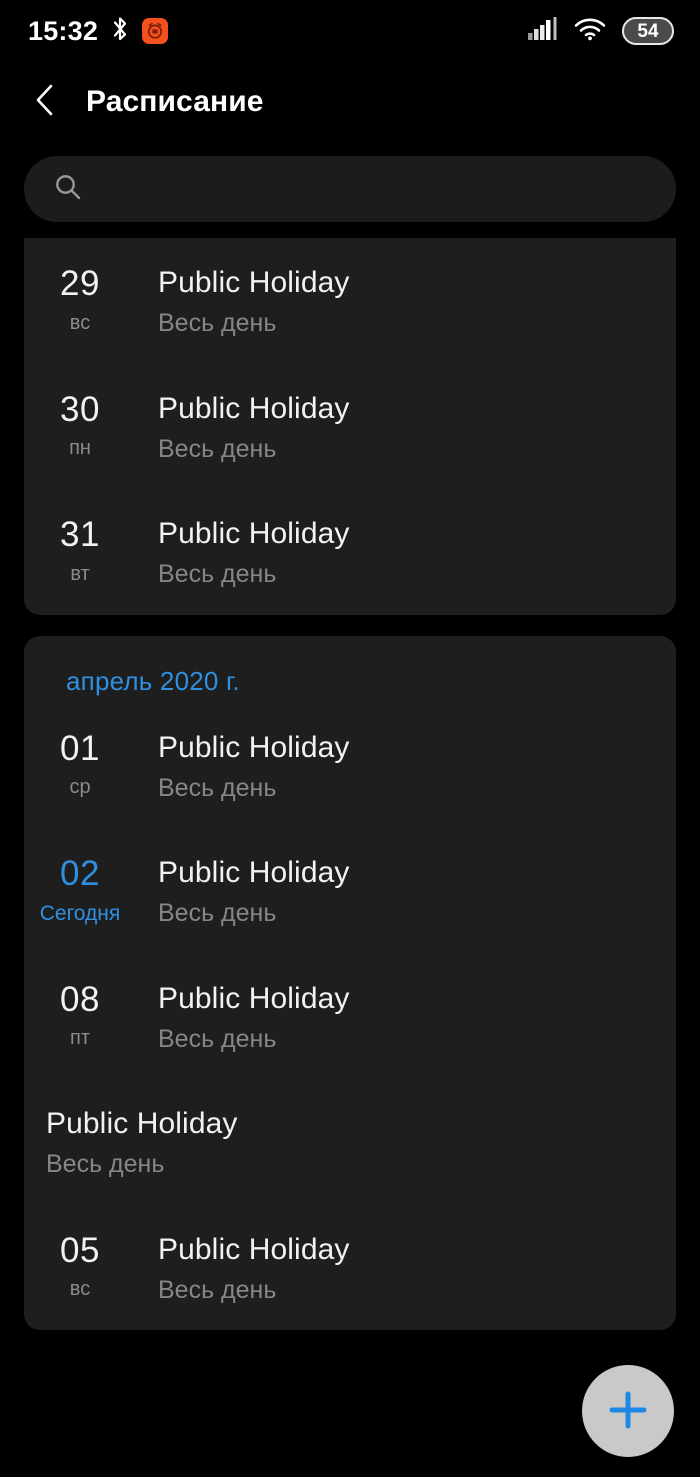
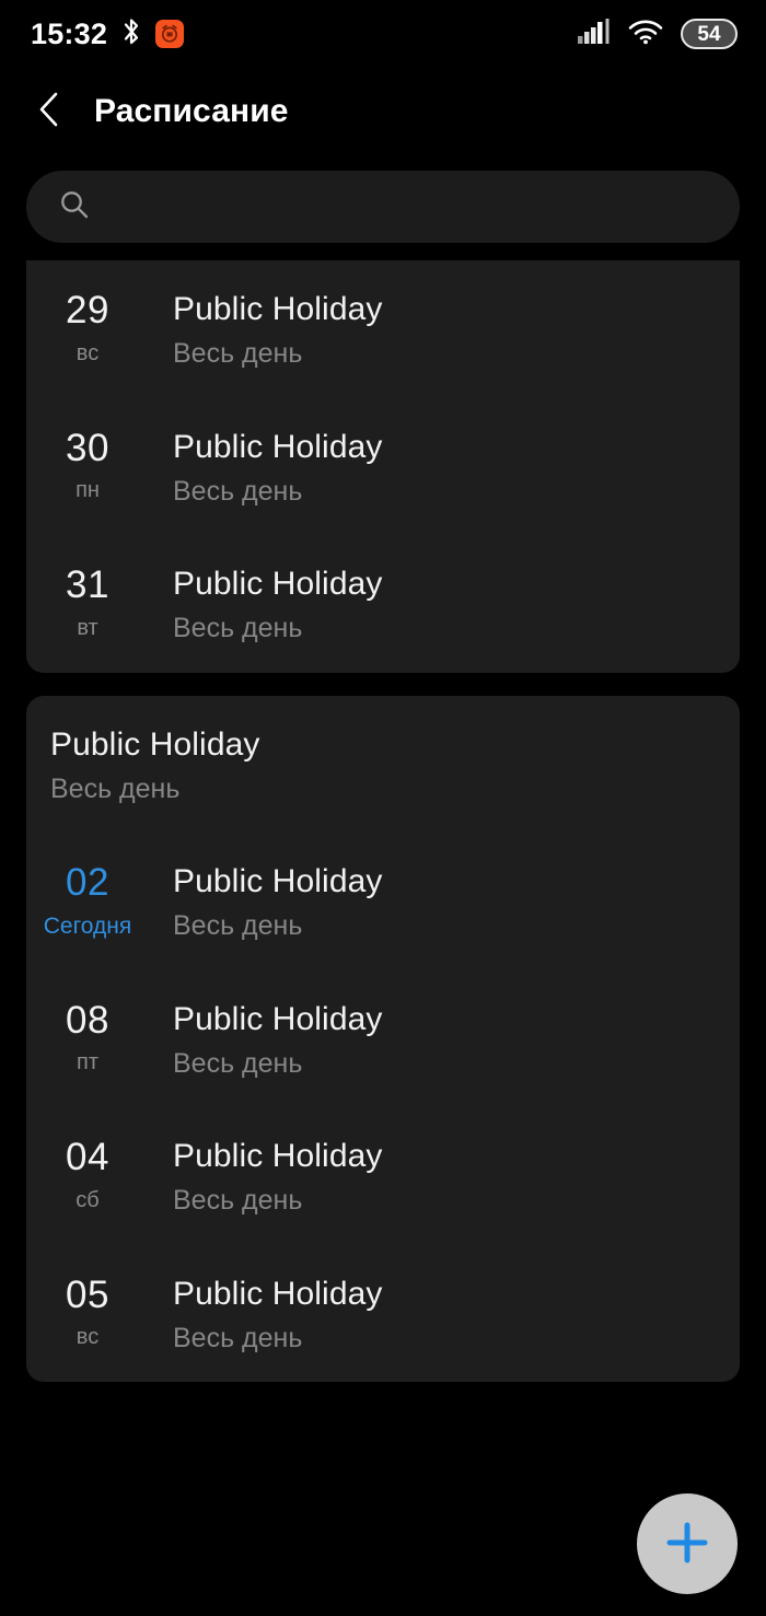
  15:32
  54
  Расписание
  29
  вс
  Public Holiday
  Весь день
  30
  пн
  Public Holiday
  Весь день
  31
  вт
  Public Holiday
  Весь день
- апрель 2020 г.
- 01
- ср
  Public Holiday
  Весь день
  02
  Сегодня
  Public Holiday
  Весь день
  08
  пт
  Public Holiday
  Весь день
+ 04
+ сб
  Public Holiday
  Весь день
  05
  вс
  Public Holiday
  Весь день
